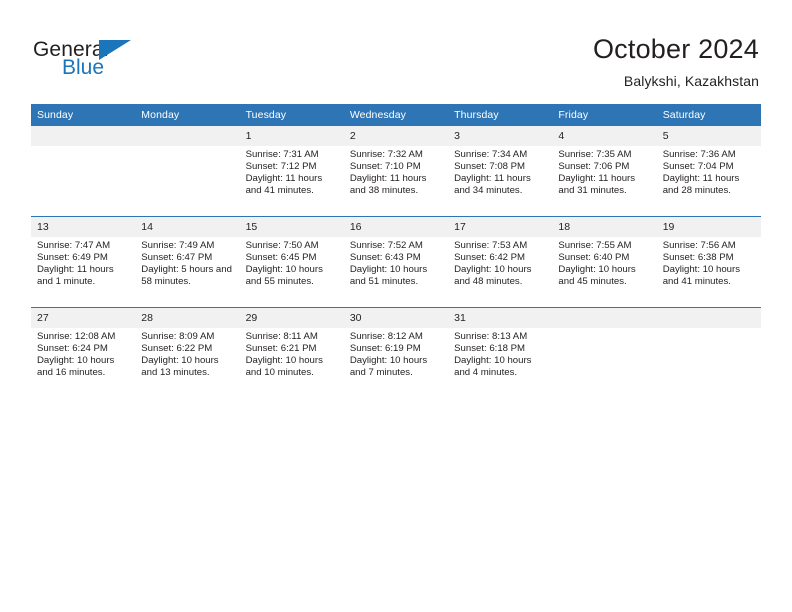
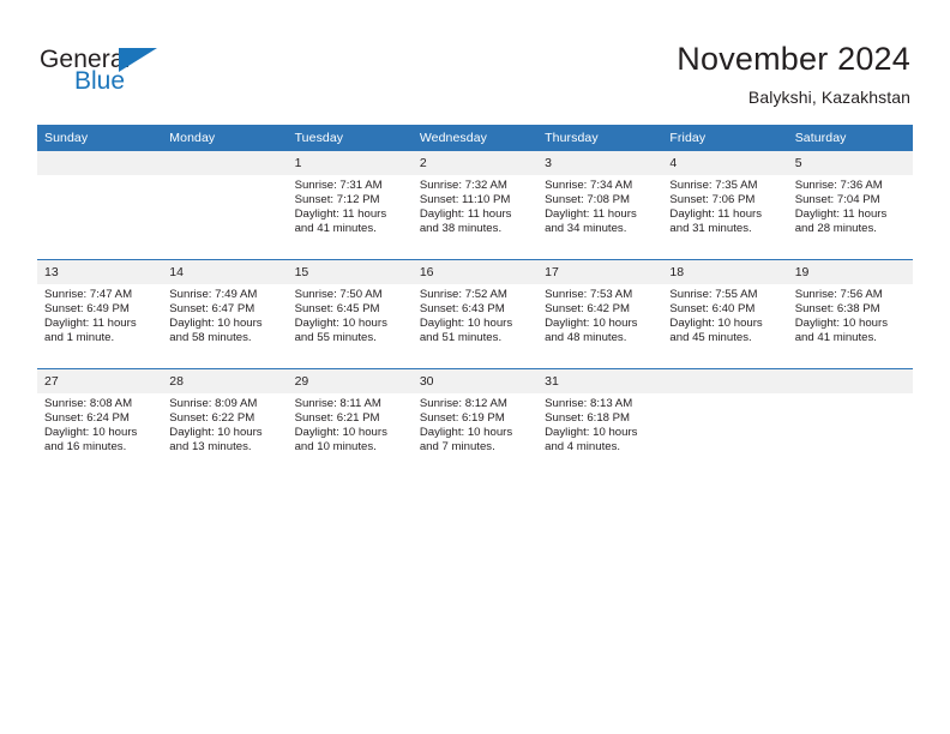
  General
  Blue
- October 2024
+ November 2024
  Balykshi, Kazakhstan
  Sunday	Monday	Tuesday	Wednesday	Thursday	Friday	Saturday
- 		1 Sunrise: 7:31 AM Sunset: 7:12 PM Daylight: 11 hours and 41 minutes.	2 Sunrise: 7:32 AM Sunset: 7:10 PM Daylight: 11 hours and 38 minutes.	3 Sunrise: 7:34 AM Sunset: 7:08 PM Daylight: 11 hours and 34 minutes.	4 Sunrise: 7:35 AM Sunset: 7:06 PM Daylight: 11 hours and 31 minutes.	5 Sunrise: 7:36 AM Sunset: 7:04 PM Daylight: 11 hours and 28 minutes.
+ 		1 Sunrise: 7:31 AM Sunset: 7:12 PM Daylight: 11 hours and 41 minutes.	2 Sunrise: 7:32 AM Sunset: 11:10 PM Daylight: 11 hours and 38 minutes.	3 Sunrise: 7:34 AM Sunset: 7:08 PM Daylight: 11 hours and 34 minutes.	4 Sunrise: 7:35 AM Sunset: 7:06 PM Daylight: 11 hours and 31 minutes.	5 Sunrise: 7:36 AM Sunset: 7:04 PM Daylight: 11 hours and 28 minutes.
- 13 Sunrise: 7:47 AM Sunset: 6:49 PM Daylight: 11 hours and 1 minute.	14 Sunrise: 7:49 AM Sunset: 6:47 PM Daylight: 5 hours and 58 minutes.	15 Sunrise: 7:50 AM Sunset: 6:45 PM Daylight: 10 hours and 55 minutes.	16 Sunrise: 7:52 AM Sunset: 6:43 PM Daylight: 10 hours and 51 minutes.	17 Sunrise: 7:53 AM Sunset: 6:42 PM Daylight: 10 hours and 48 minutes.	18 Sunrise: 7:55 AM Sunset: 6:40 PM Daylight: 10 hours and 45 minutes.	19 Sunrise: 7:56 AM Sunset: 6:38 PM Daylight: 10 hours and 41 minutes.
+ 13 Sunrise: 7:47 AM Sunset: 6:49 PM Daylight: 11 hours and 1 minute.	14 Sunrise: 7:49 AM Sunset: 6:47 PM Daylight: 10 hours and 58 minutes.	15 Sunrise: 7:50 AM Sunset: 6:45 PM Daylight: 10 hours and 55 minutes.	16 Sunrise: 7:52 AM Sunset: 6:43 PM Daylight: 10 hours and 51 minutes.	17 Sunrise: 7:53 AM Sunset: 6:42 PM Daylight: 10 hours and 48 minutes.	18 Sunrise: 7:55 AM Sunset: 6:40 PM Daylight: 10 hours and 45 minutes.	19 Sunrise: 7:56 AM Sunset: 6:38 PM Daylight: 10 hours and 41 minutes.
- 27 Sunrise: 12:08 AM Sunset: 6:24 PM Daylight: 10 hours and 16 minutes.	28 Sunrise: 8:09 AM Sunset: 6:22 PM Daylight: 10 hours and 13 minutes.	29 Sunrise: 8:11 AM Sunset: 6:21 PM Daylight: 10 hours and 10 minutes.	30 Sunrise: 8:12 AM Sunset: 6:19 PM Daylight: 10 hours and 7 minutes.	31 Sunrise: 8:13 AM Sunset: 6:18 PM Daylight: 10 hours and 4 minutes.
+ 27 Sunrise: 8:08 AM Sunset: 6:24 PM Daylight: 10 hours and 16 minutes.	28 Sunrise: 8:09 AM Sunset: 6:22 PM Daylight: 10 hours and 13 minutes.	29 Sunrise: 8:11 AM Sunset: 6:21 PM Daylight: 10 hours and 10 minutes.	30 Sunrise: 8:12 AM Sunset: 6:19 PM Daylight: 10 hours and 7 minutes.	31 Sunrise: 8:13 AM Sunset: 6:18 PM Daylight: 10 hours and 4 minutes.
